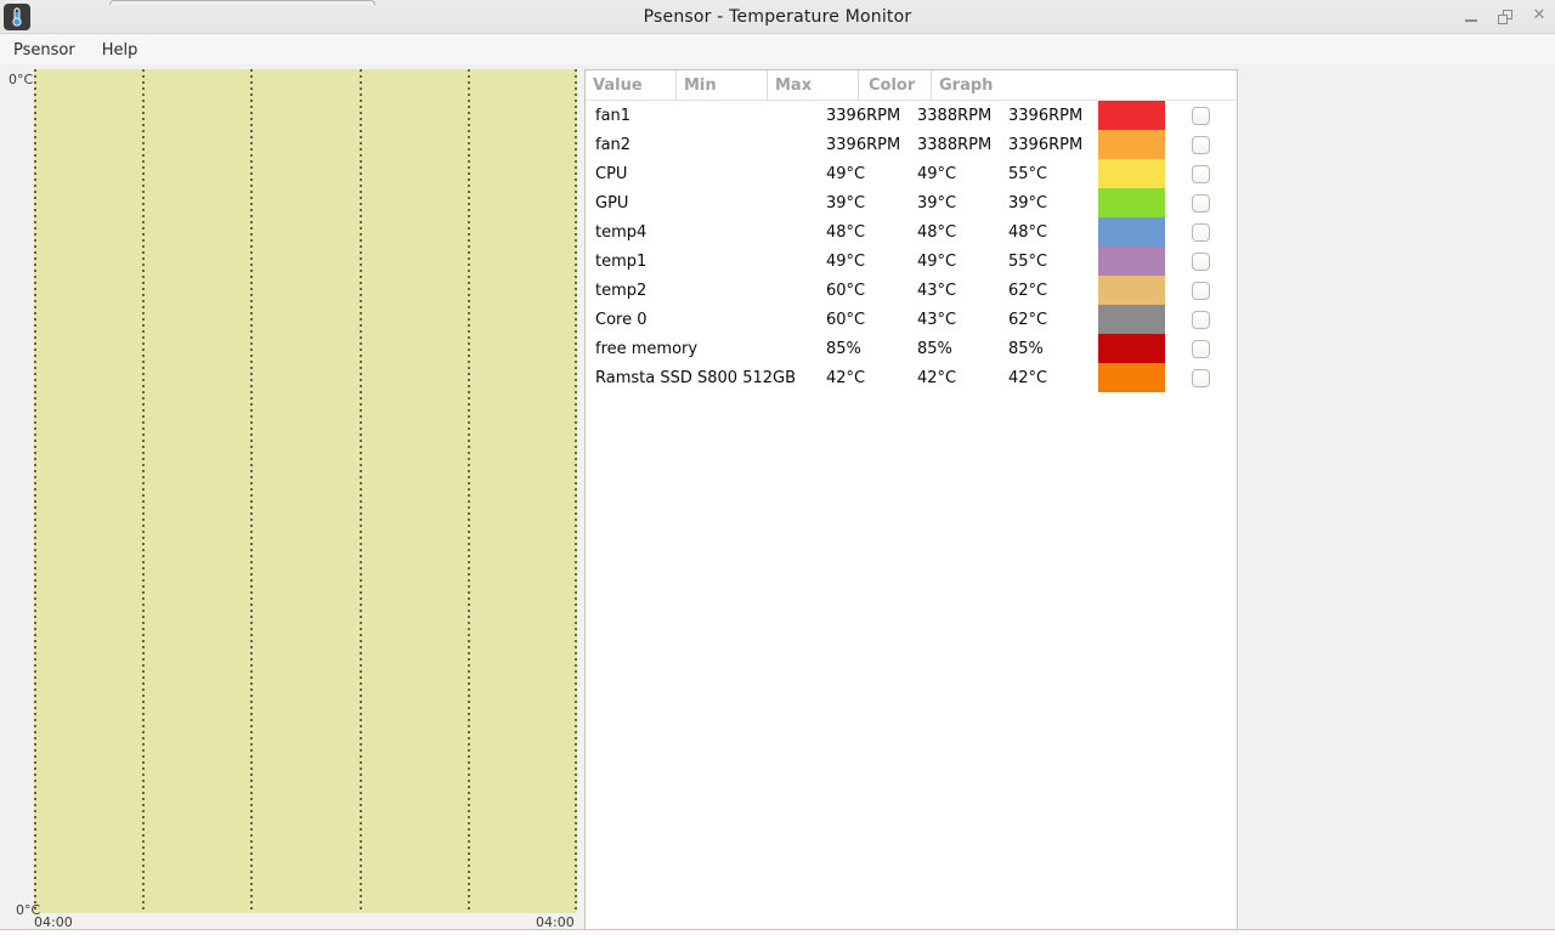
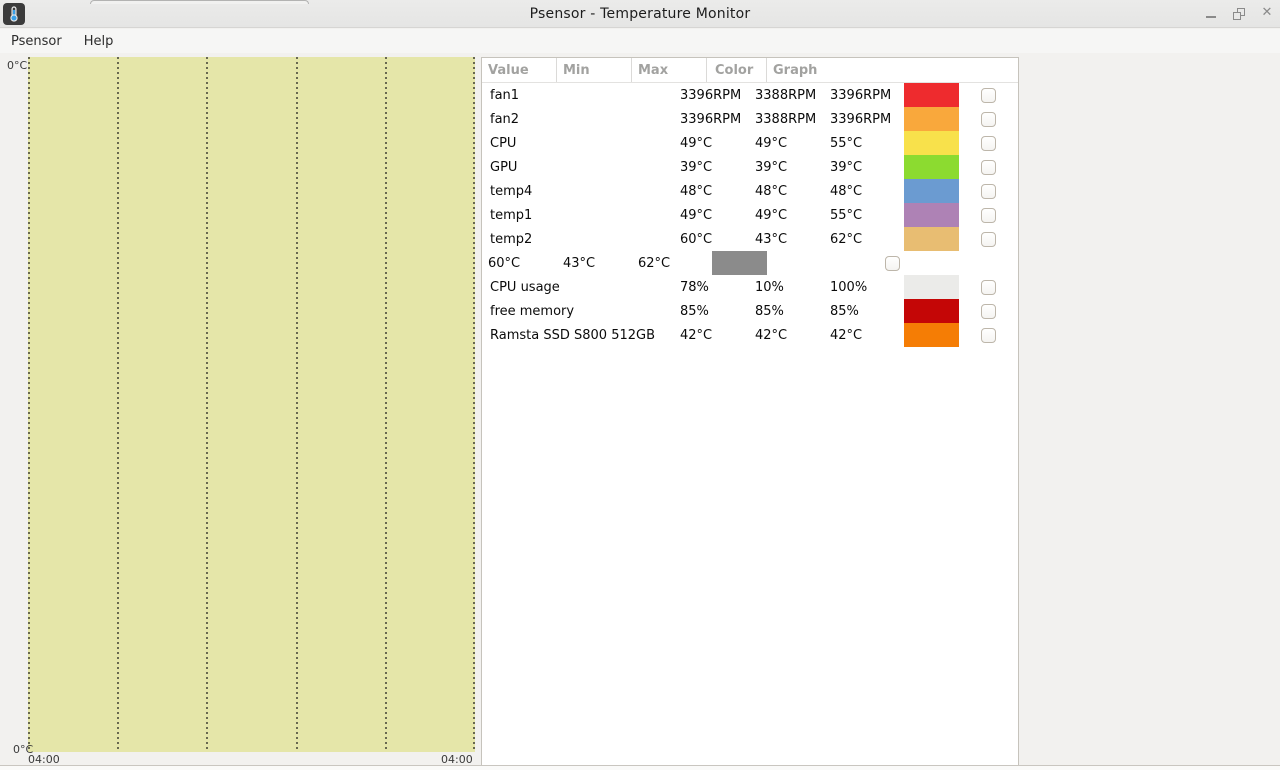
  Psensor - Temperature Monitor
  ✕
  Psensor
  Help
  0°C
  0°C
  04:00
  04:00
  Value
  Min
  Max
  Color
  Graph
  fan1
  3396RPM
  3388RPM
  3396RPM
  fan2
  3396RPM
  3388RPM
  3396RPM
  CPU
  49°C
  49°C
  55°C
  GPU
  39°C
  39°C
  39°C
  temp4
  48°C
  48°C
  48°C
  temp1
  49°C
  49°C
  55°C
  temp2
  60°C
  43°C
  62°C
- Core 0
  60°C
  43°C
  62°C
+ CPU usage
+ 78%
+ 10%
+ 100%
  free memory
  85%
  85%
  85%
  Ramsta SSD S800 512GB
  42°C
  42°C
  42°C
